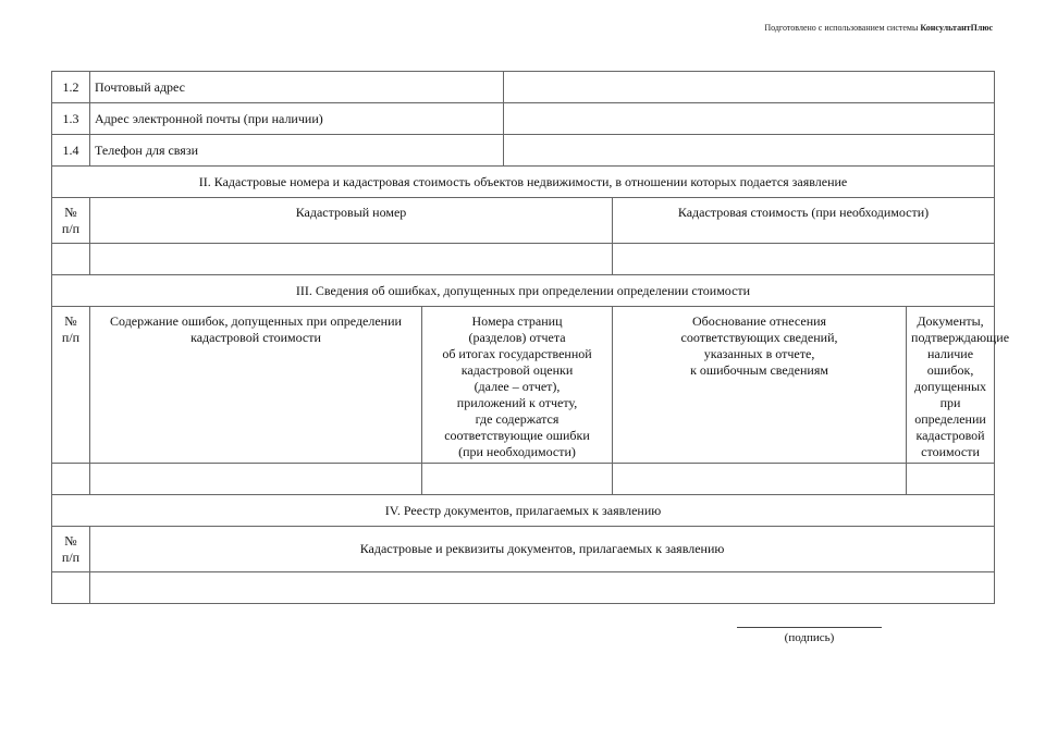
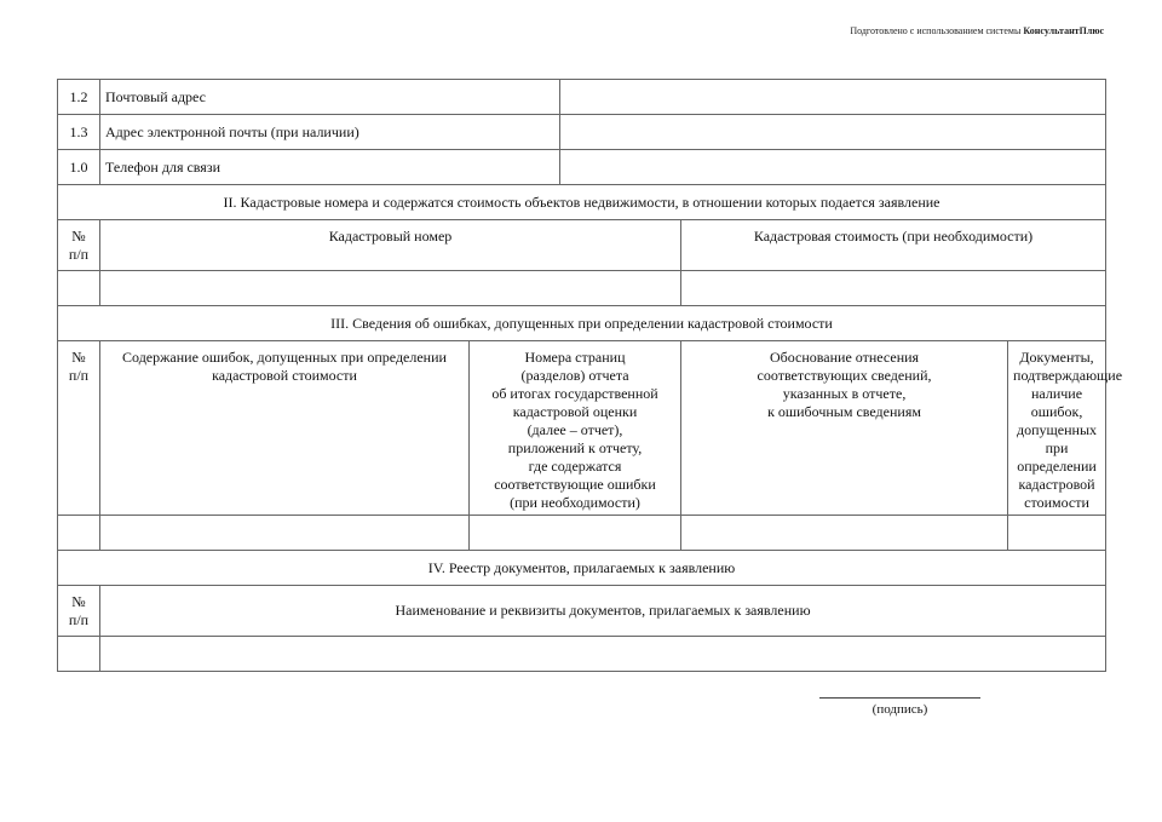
  Подготовлено с использованием системы КонсультантПлюс
  1.2	Почтовый адрес
  1.3	Адрес электронной почты (при наличии)
- 1.4	Телефон для связи
+ 1.0	Телефон для связи
- II. Кадастровые номера и кадастровая стоимость объектов недвижимости, в отношении которых подается заявление
+ II. Кадастровые номера и содержатся стоимость объектов недвижимости, в отношении которых подается заявление
  № п/п	Кадастровый номер	Кадастровая стоимость (при необходимости)
- III. Сведения об ошибках, допущенных при определении определении стоимости
+ III. Сведения об ошибках, допущенных при определении кадастровой стоимости
  № п/п	Содержание ошибок, допущенных при определении кадастровой стоимости	Номера страниц (разделов) отчета об итогах государственной кадастровой оценки (далее – отчет), приложений к отчету, где содержатся соответствующие ошибки (при необходимости)	Обоснование отнесения соответствующих сведений, указанных в отчете, к ошибочным сведениям	Документы, подтверждающие наличие ошибок, допущенных при определении кадастровой стоимости
  IV. Реестр документов, прилагаемых к заявлению
- № п/п	Кадастровые и реквизиты документов, прилагаемых к заявлению
+ № п/п	Наименование и реквизиты документов, прилагаемых к заявлению
  (подпись)
